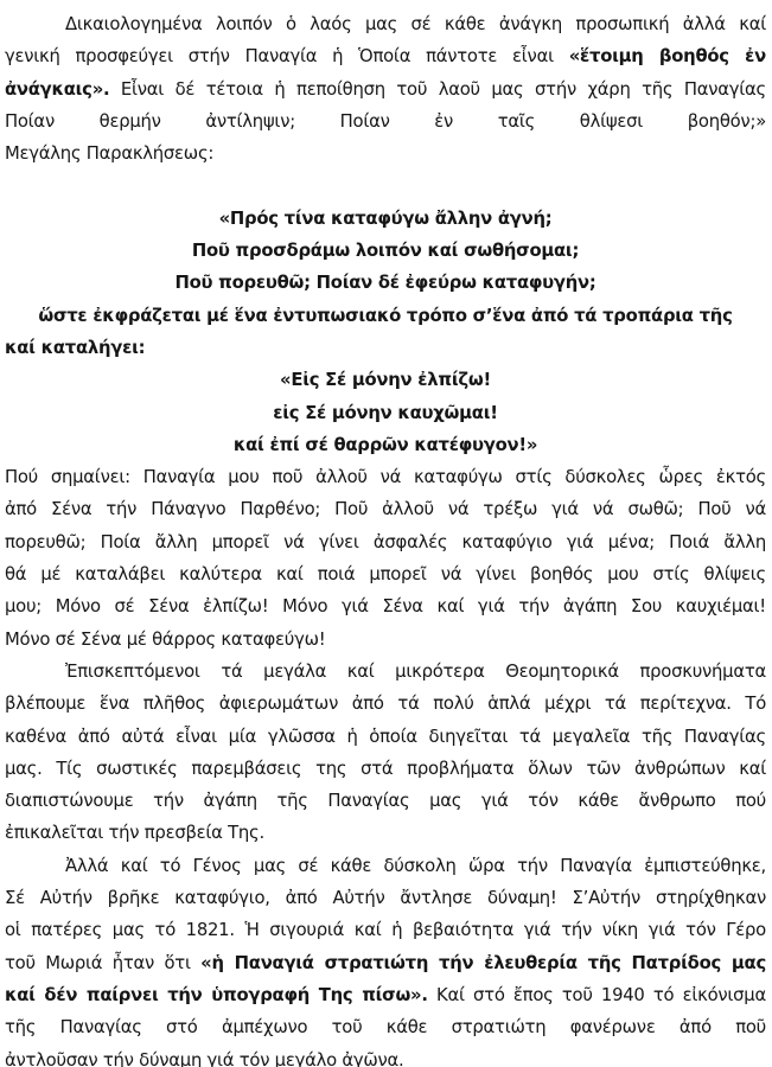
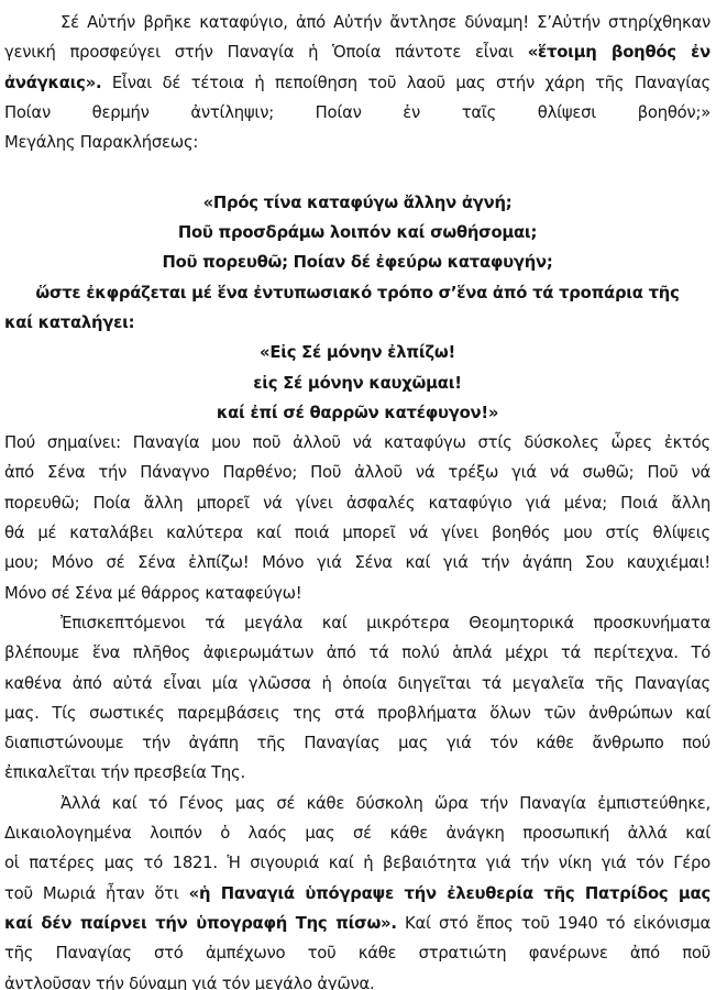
- Δικαιολογημένα λοιπόν ὁ λαός μας σέ κάθε ἀνάγκη προσωπική ἀλλά καί
+ Σέ Αὐτήν βρῆκε καταφύγιο, ἀπό Αὐτήν ἄντλησε δύναμη! Σ’Αὐτήν στηρίχθηκαν
  γενική προσφεύγει στήν Παναγία ἡ Ὁποία πάντοτε εἶναι «ἕτοιμη βοηθός ἐν
  ἀνάγκαις». Εἶναι δέ τέτοια ἡ πεποίθηση τοῦ λαοῦ μας στήν χάρη τῆς Παναγίας
  Ποίαν θερμήν ἀντίληψιν; Ποίαν ἐν ταῖς θλίψεσι βοηθόν;»
  Μεγάλης Παρακλήσεως:
  «Πρός τίνα καταφύγω ἄλλην ἀγνή;
  Ποῦ προσδράμω λοιπόν καί σωθήσομαι;
  Ποῦ πορευθῶ; Ποίαν δέ ἐφεύρω καταφυγήν;
  ὥστε ἐκφράζεται μέ ἕνα ἐντυπωσιακό τρόπο σ’ἕνα ἀπό τά τροπάρια τῆς
  καί καταλήγει:
  «Εἰς Σέ μόνην ἐλπίζω!
  εἰς Σέ μόνην καυχῶμαι!
  καί ἐπί σέ θαρρῶν κατέφυγον!»
  Πού σημαίνει: Παναγία μου ποῦ ἀλλοῦ νά καταφύγω στίς δύσκολες ὧρες ἐκτός
  ἀπό Σένα τήν Πάναγνο Παρθένο; Ποῦ ἀλλοῦ νά τρέξω γιά νά σωθῶ; Ποῦ νά
  πορευθῶ; Ποία ἄλλη μπορεῖ νά γίνει ἀσφαλές καταφύγιο γιά μένα; Ποιά ἄλλη
  θά μέ καταλάβει καλύτερα καί ποιά μπορεῖ νά γίνει βοηθός μου στίς θλίψεις
  μου; Μόνο σέ Σένα ἐλπίζω! Μόνο γιά Σένα καί γιά τήν ἀγάπη Σου καυχιέμαι!
  Μόνο σέ Σένα μέ θάρρος καταφεύγω!
  Ἐπισκεπτόμενοι τά μεγάλα καί μικρότερα Θεομητορικά προσκυνήματα
  βλέπουμε ἕνα πλῆθος ἀφιερωμάτων ἀπό τά πολύ ἁπλά μέχρι τά περίτεχνα. Τό
  καθένα ἀπό αὐτά εἶναι μία γλῶσσα ἡ ὁποία διηγεῖται τά μεγαλεῖα τῆς Παναγίας
  μας. Τίς σωστικές παρεμβάσεις της στά προβλήματα ὅλων τῶν ἀνθρώπων καί
  διαπιστώνουμε τήν ἀγάπη τῆς Παναγίας μας γιά τόν κάθε ἄνθρωπο πού
  ἐπικαλεῖται τήν πρεσβεία Της.
  Ἀλλά καί τό Γένος μας σέ κάθε δύσκολη ὥρα τήν Παναγία ἐμπιστεύθηκε,
- Σέ Αὐτήν βρῆκε καταφύγιο, ἀπό Αὐτήν ἄντλησε δύναμη! Σ’Αὐτήν στηρίχθηκαν
+ Δικαιολογημένα λοιπόν ὁ λαός μας σέ κάθε ἀνάγκη προσωπική ἀλλά καί
  οἱ πατέρες μας τό 1821. Ἡ σιγουριά καί ἡ βεβαιότητα γιά τήν νίκη γιά τόν Γέρο
- τοῦ Μωριά ἦταν ὅτι «ἡ Παναγιά στρατιώτη τήν ἐλευθερία τῆς Πατρίδος μας
+ τοῦ Μωριά ἦταν ὅτι «ἡ Παναγιά ὑπόγραψε τήν ἐλευθερία τῆς Πατρίδος μας
  καί δέν παίρνει τήν ὑπογραφή Της πίσω». Καί στό ἔπος τοῦ 1940 τό εἰκόνισμα
  τῆς Παναγίας στό ἀμπέχωνο τοῦ κάθε στρατιώτη φανέρωνε ἀπό ποῦ
  ἀντλοῦσαν τήν δύναμη γιά τόν μεγάλο ἀγῶνα.
